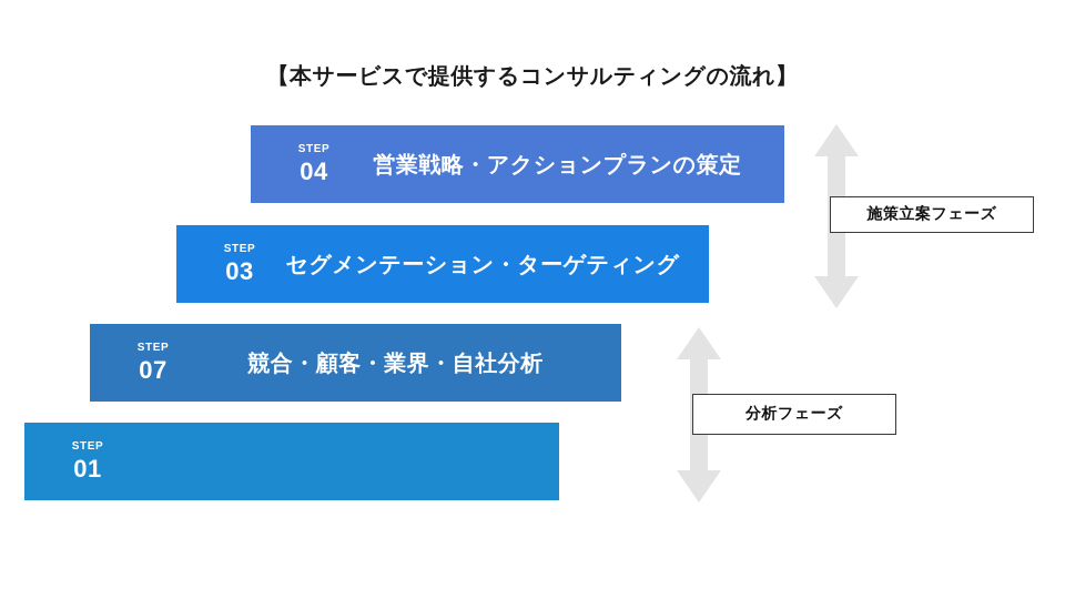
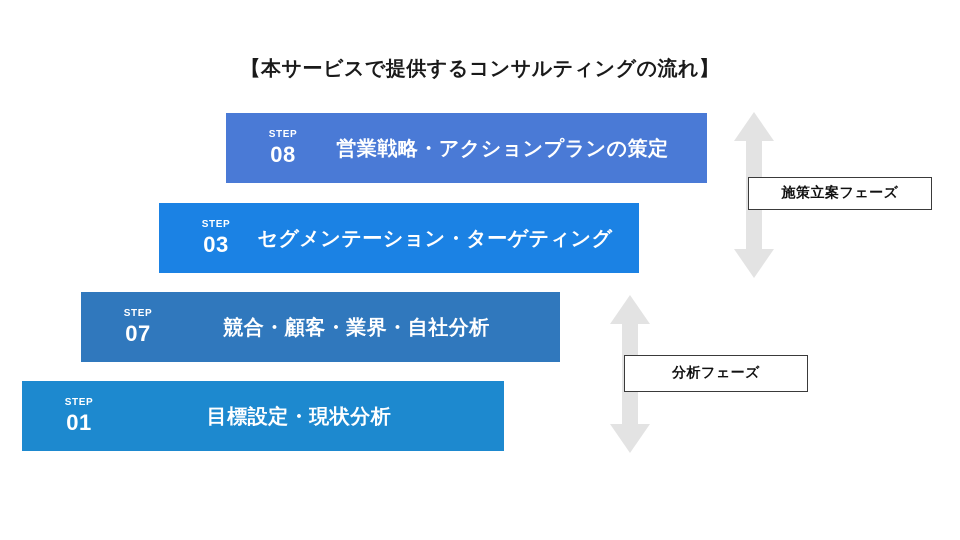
  【本サービスで提供するコンサルティングの流れ】
  STEP
- 04
+ 08
  営業戦略・アクションプランの策定
  STEP
  03
  セグメンテーション・ターゲティング
  STEP
  07
  競合・顧客・業界・自社分析
  STEP
  01
+ 目標設定・現状分析
  施策立案フェーズ
  分析フェーズ
